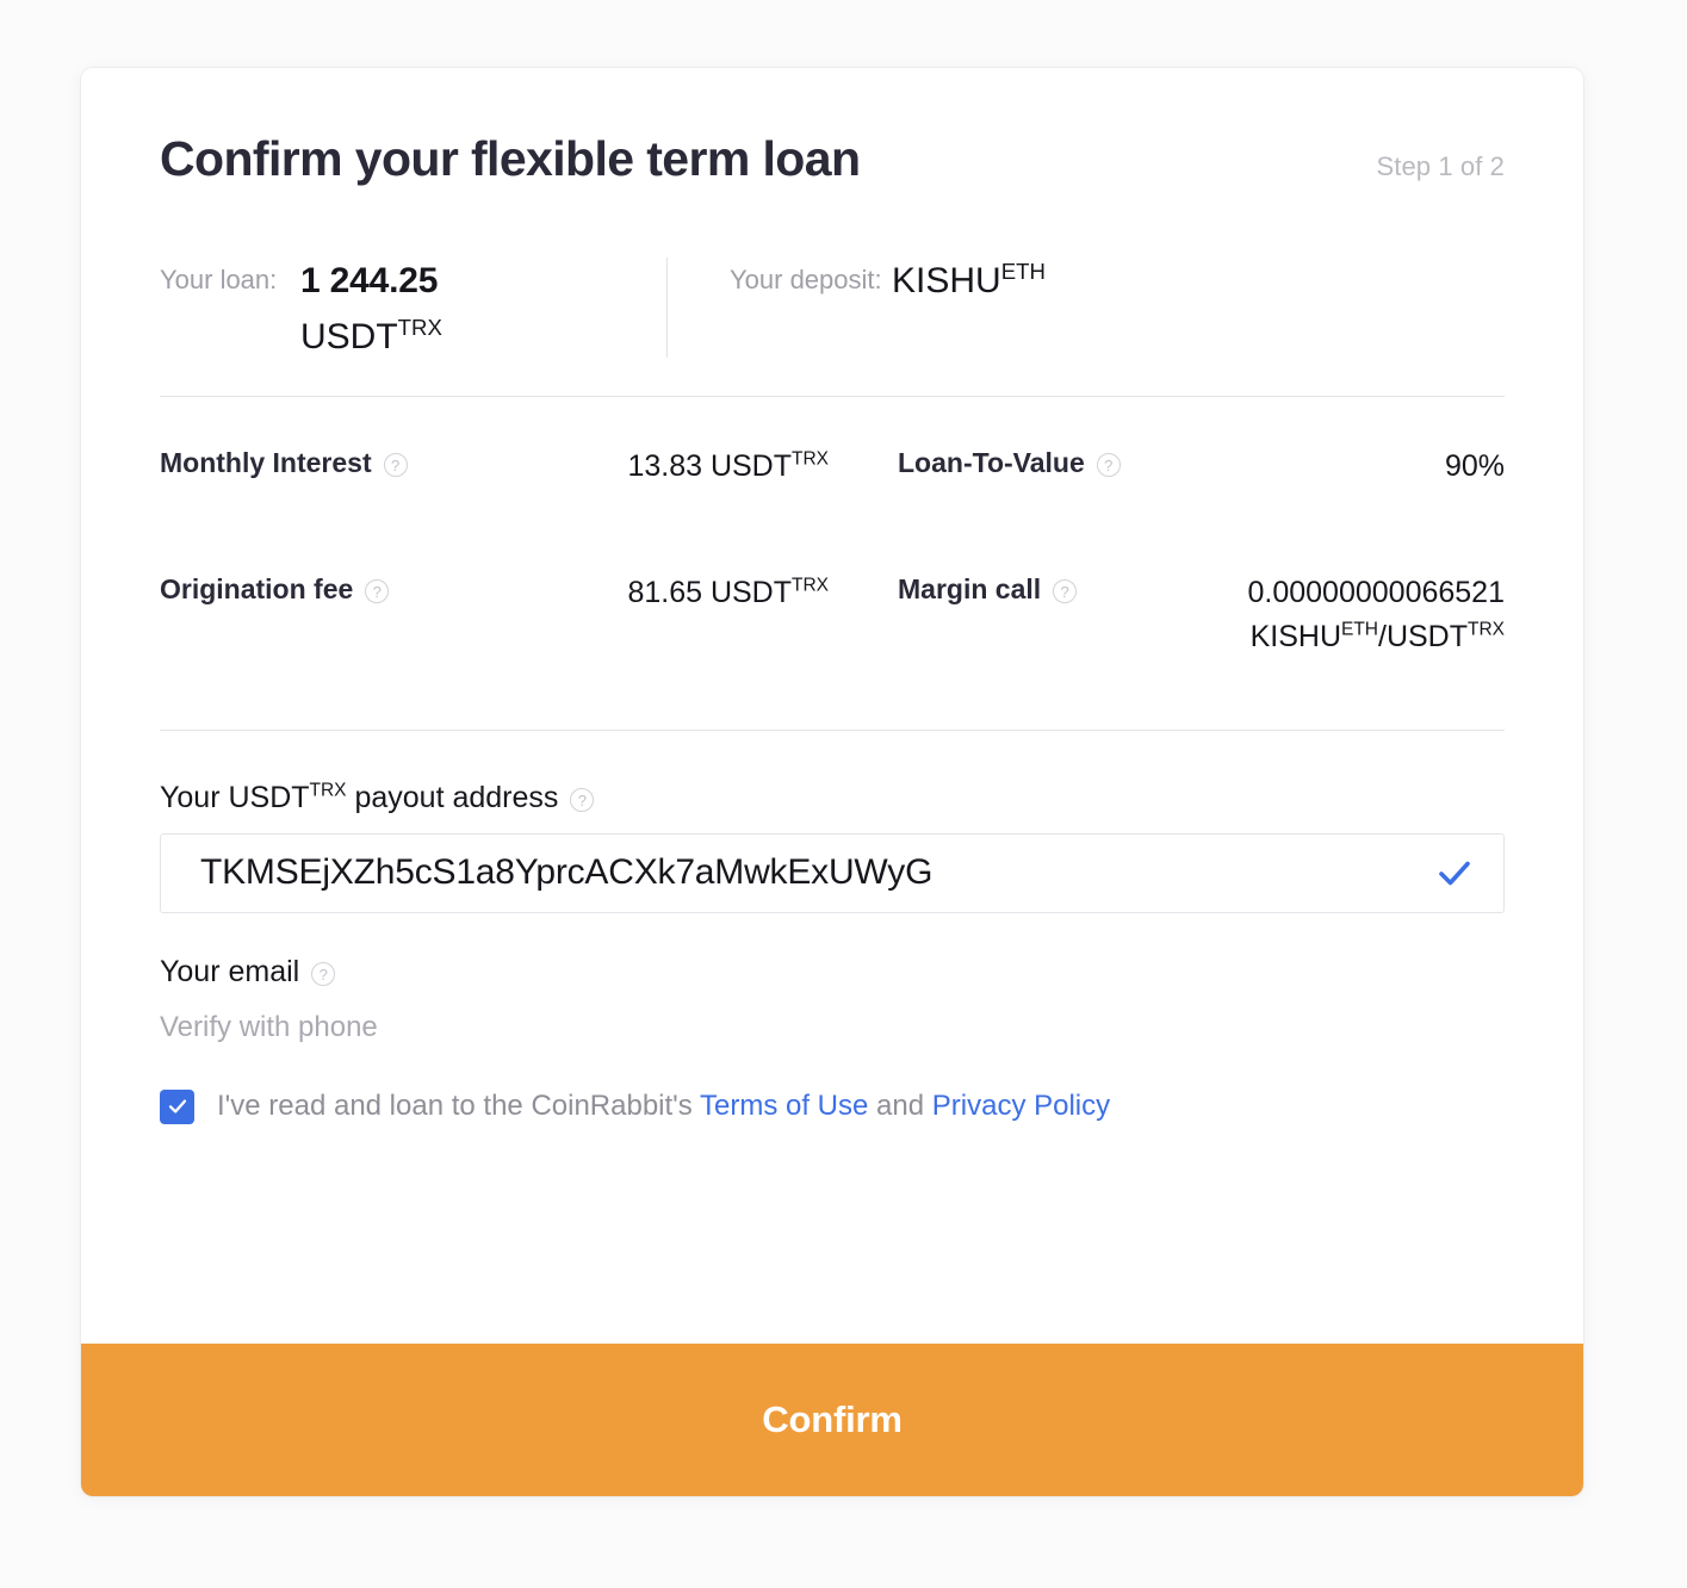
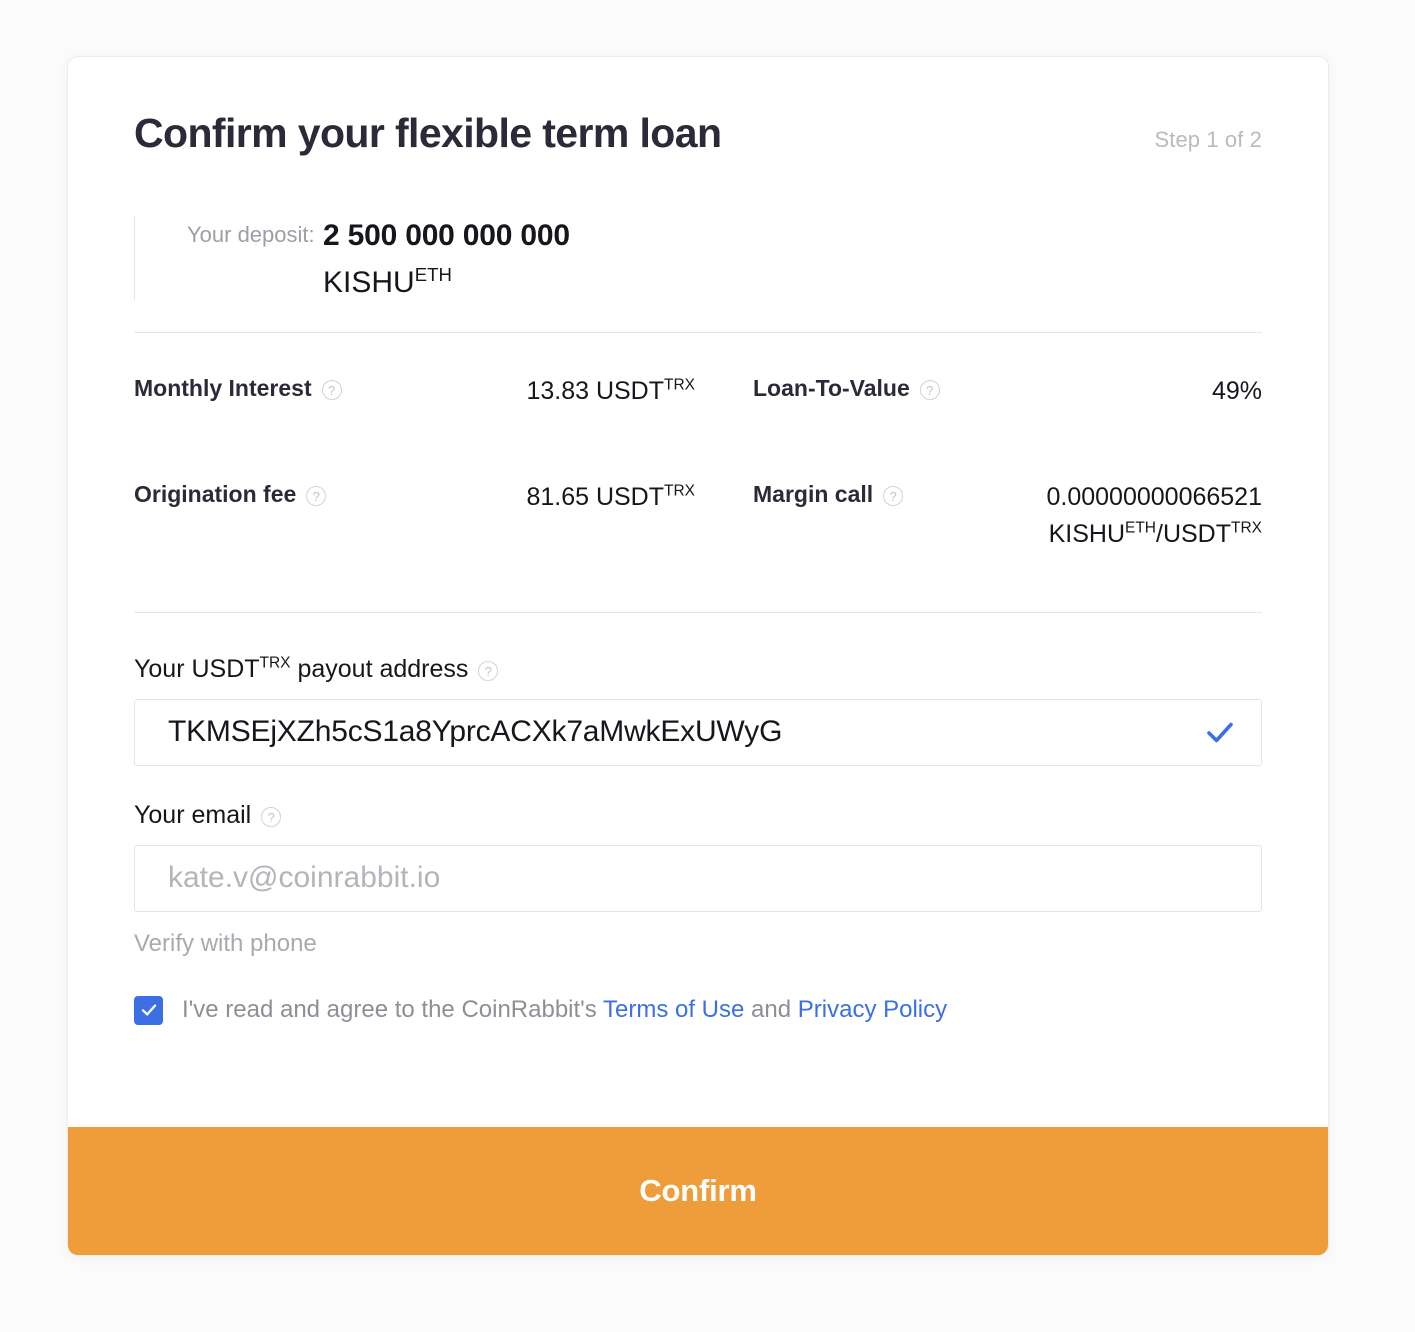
  Confirm your flexible term loan
  Step 1 of 2
- Your loan:
- 1 244.25
- USDTTRX
  Your deposit:
+ 2 500 000 000 000
  KISHUETH
  Monthly Interest
  ?
  13.83 USDTTRX
  Loan-To-Value
  ?
- 90%
+ 49%
  Origination fee
  ?
  81.65 USDTTRX
  Margin call
  ?
  0.00000000066521
  KISHUETH/USDTTRX
  Your USDTTRX payout address
  ?
  TKMSEjXZh5cS1a8YprcACXk7aMwkExUWyG
  Your email
  ?
+ kate.v@coinrabbit.io
  Verify with phone
- I've read and loan to the CoinRabbit's Terms of Use and Privacy Policy
+ I've read and agree to the CoinRabbit's Terms of Use and Privacy Policy
  Confirm
